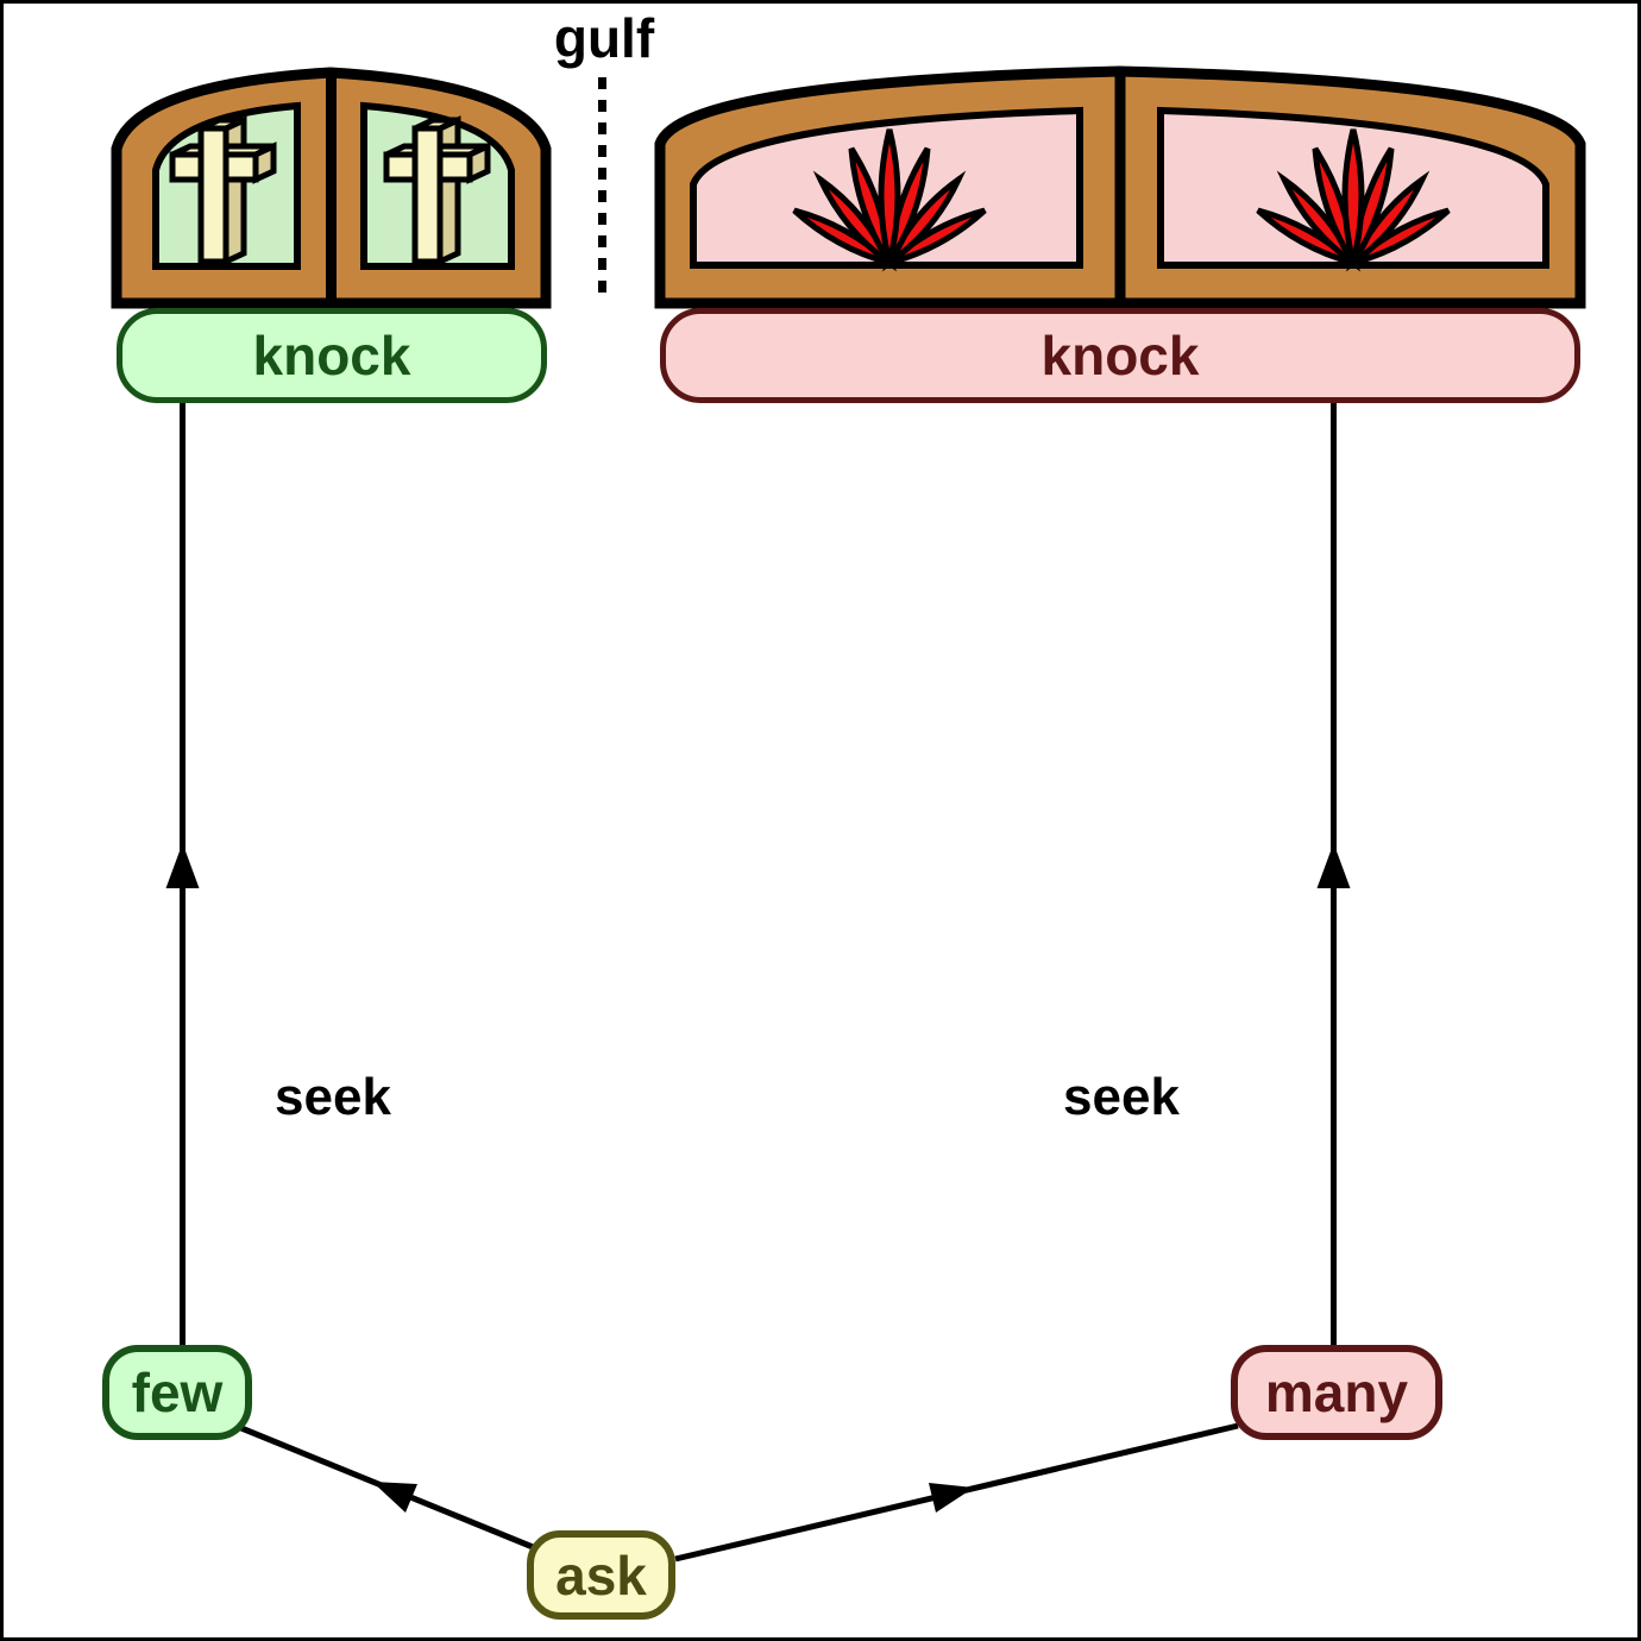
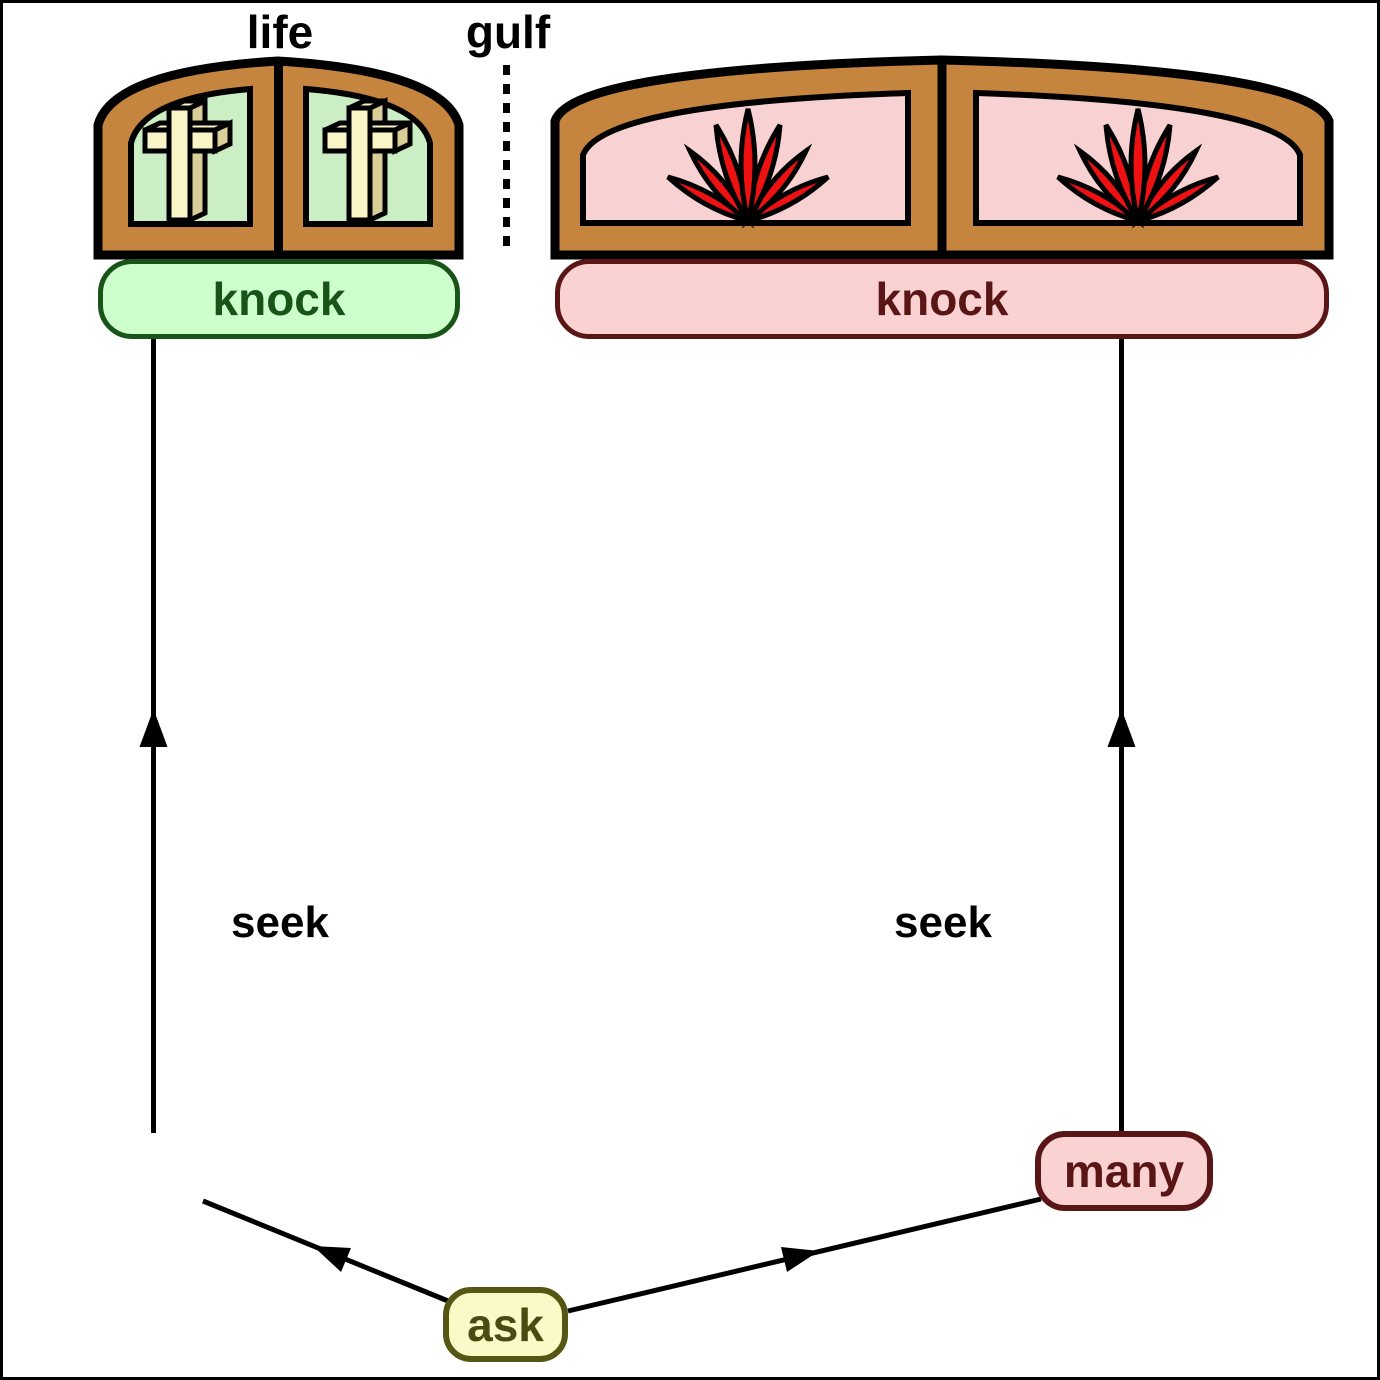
+ life
  gulf
  seek
  seek
  knock
  knock
- few
  many
  ask
